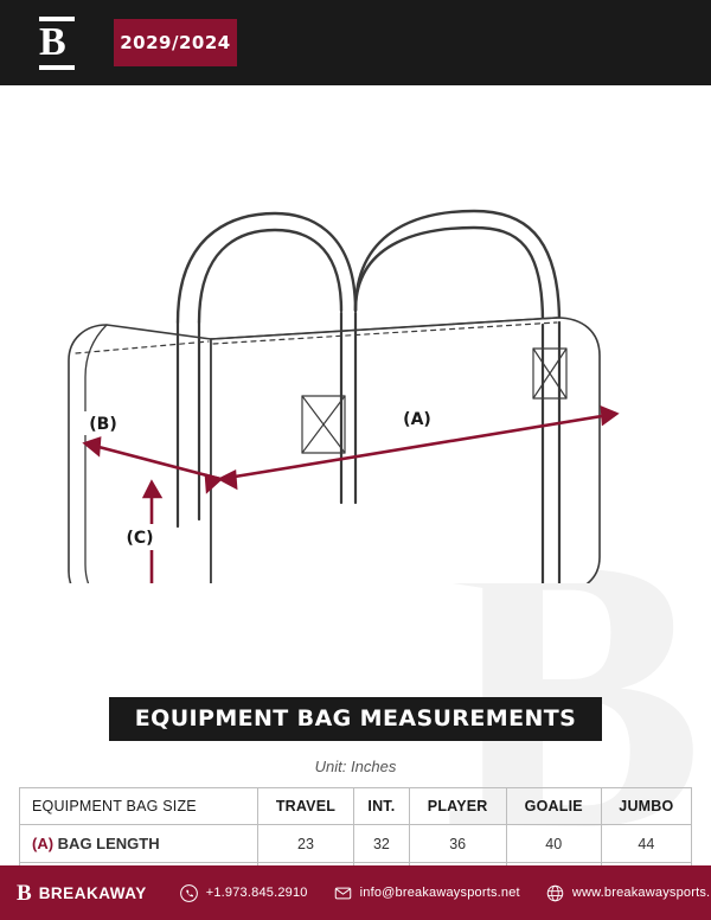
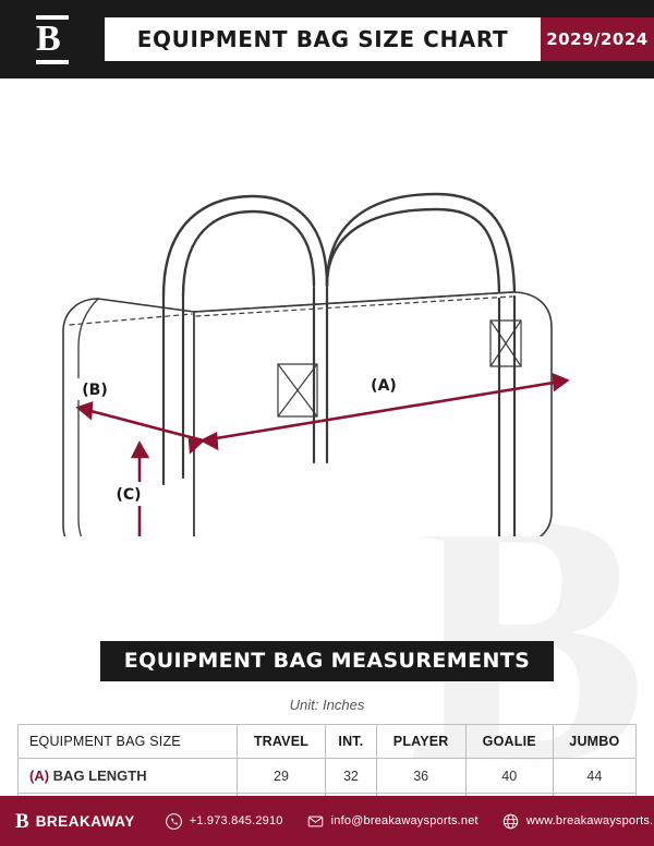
  B
  B
+ EQUIPMENT BAG SIZE CHART
  2029/2024
  (B)
  (A)
  (C)
  EQUIPMENT BAG MEASUREMENTS
  Unit: Inches
  EQUIPMENT BAG SIZE	TRAVEL	INT.	PLAYER	GOALIE	JUMBO
- (A) BAG LENGTH	23	32	36	40	44
+ (A) BAG LENGTH	29	32	36	40	44
  B
  BREAKAWAY
  +1.973.845.2910
  info@breakawaysports.net
  www.breakawaysports.
